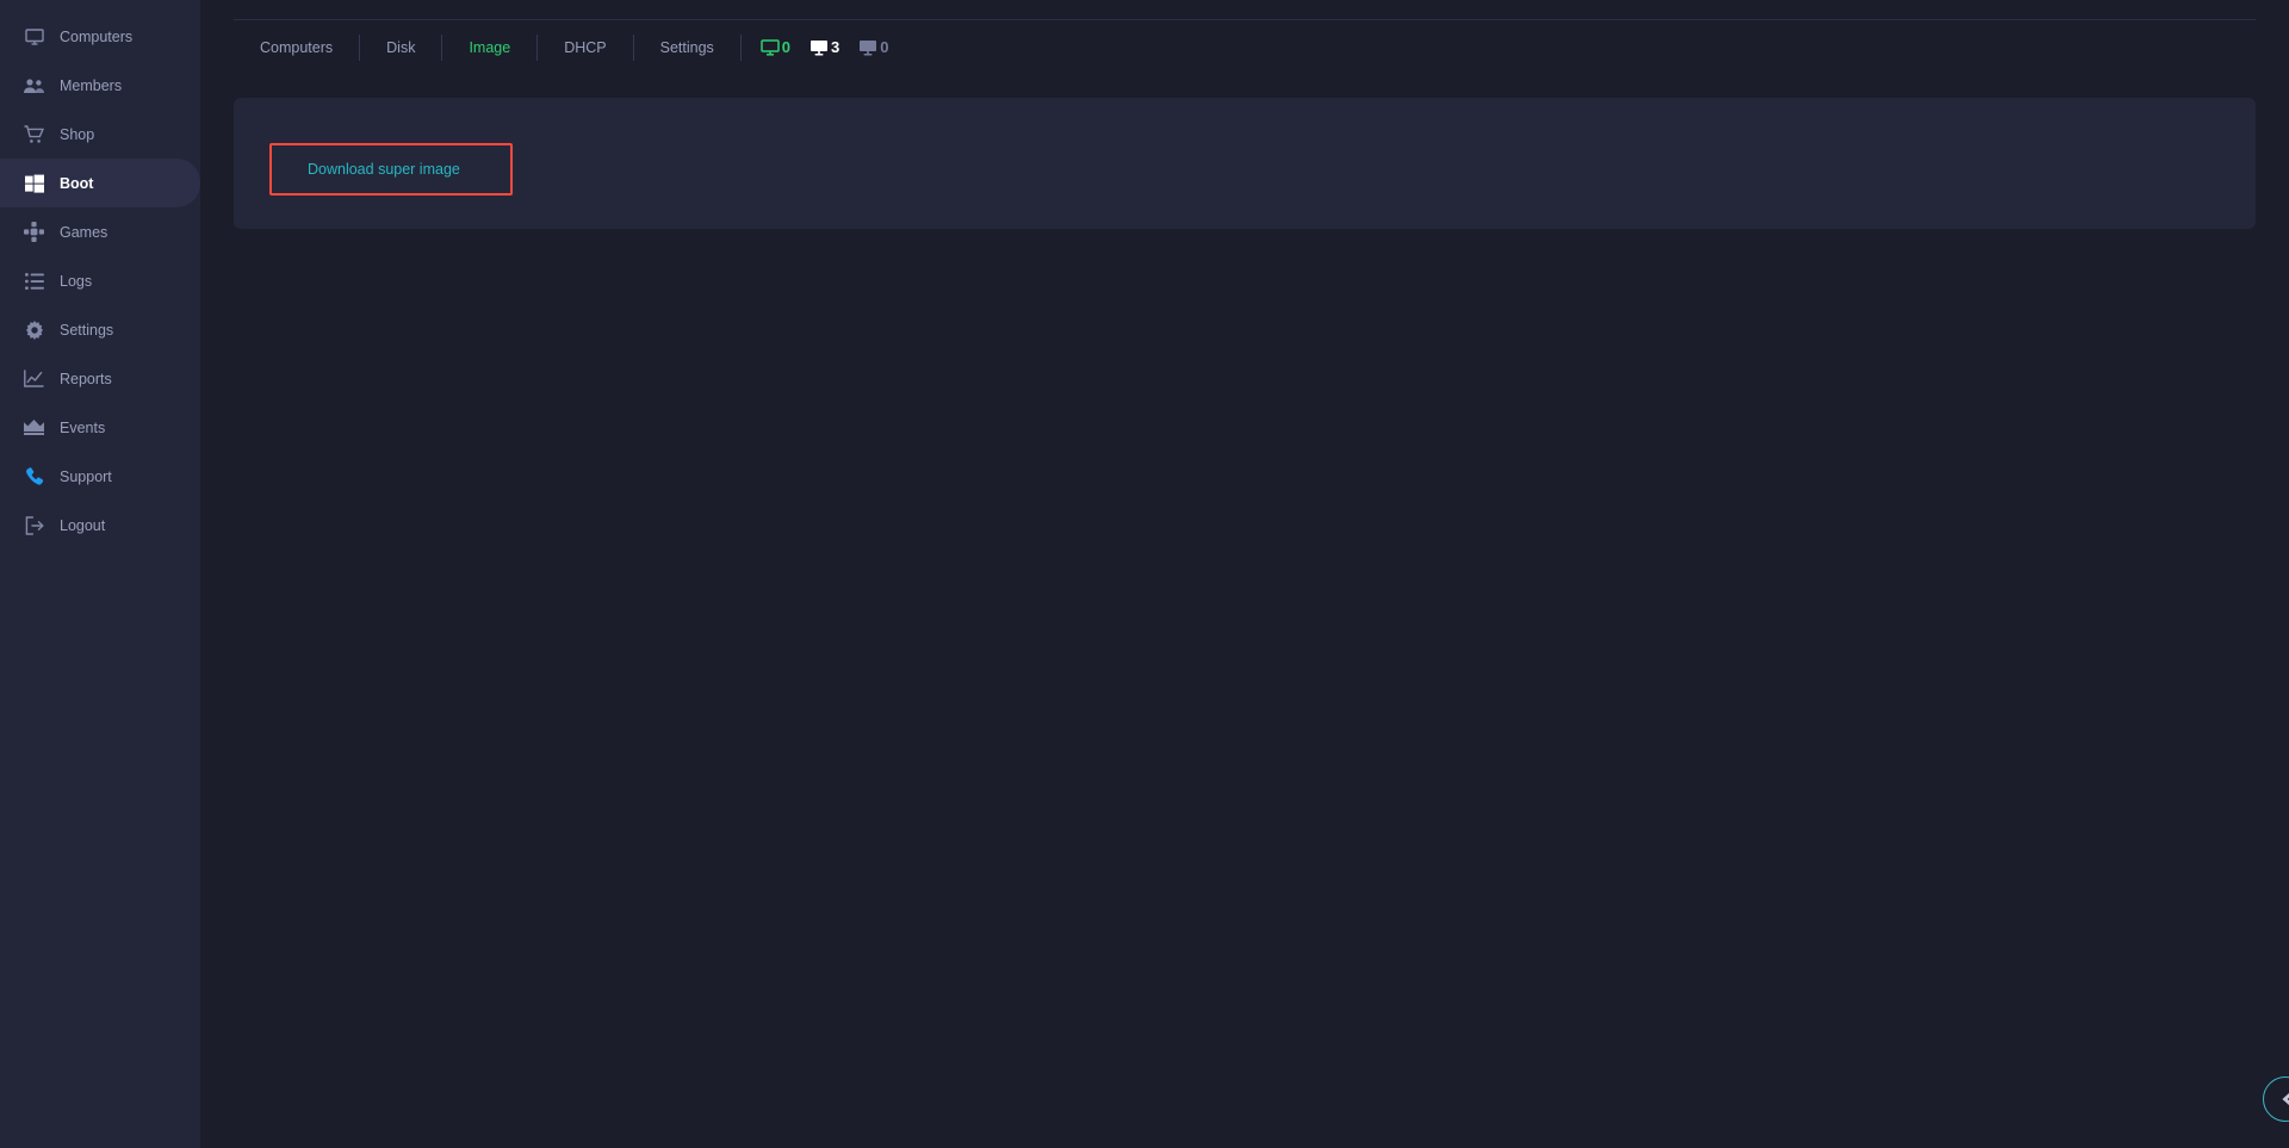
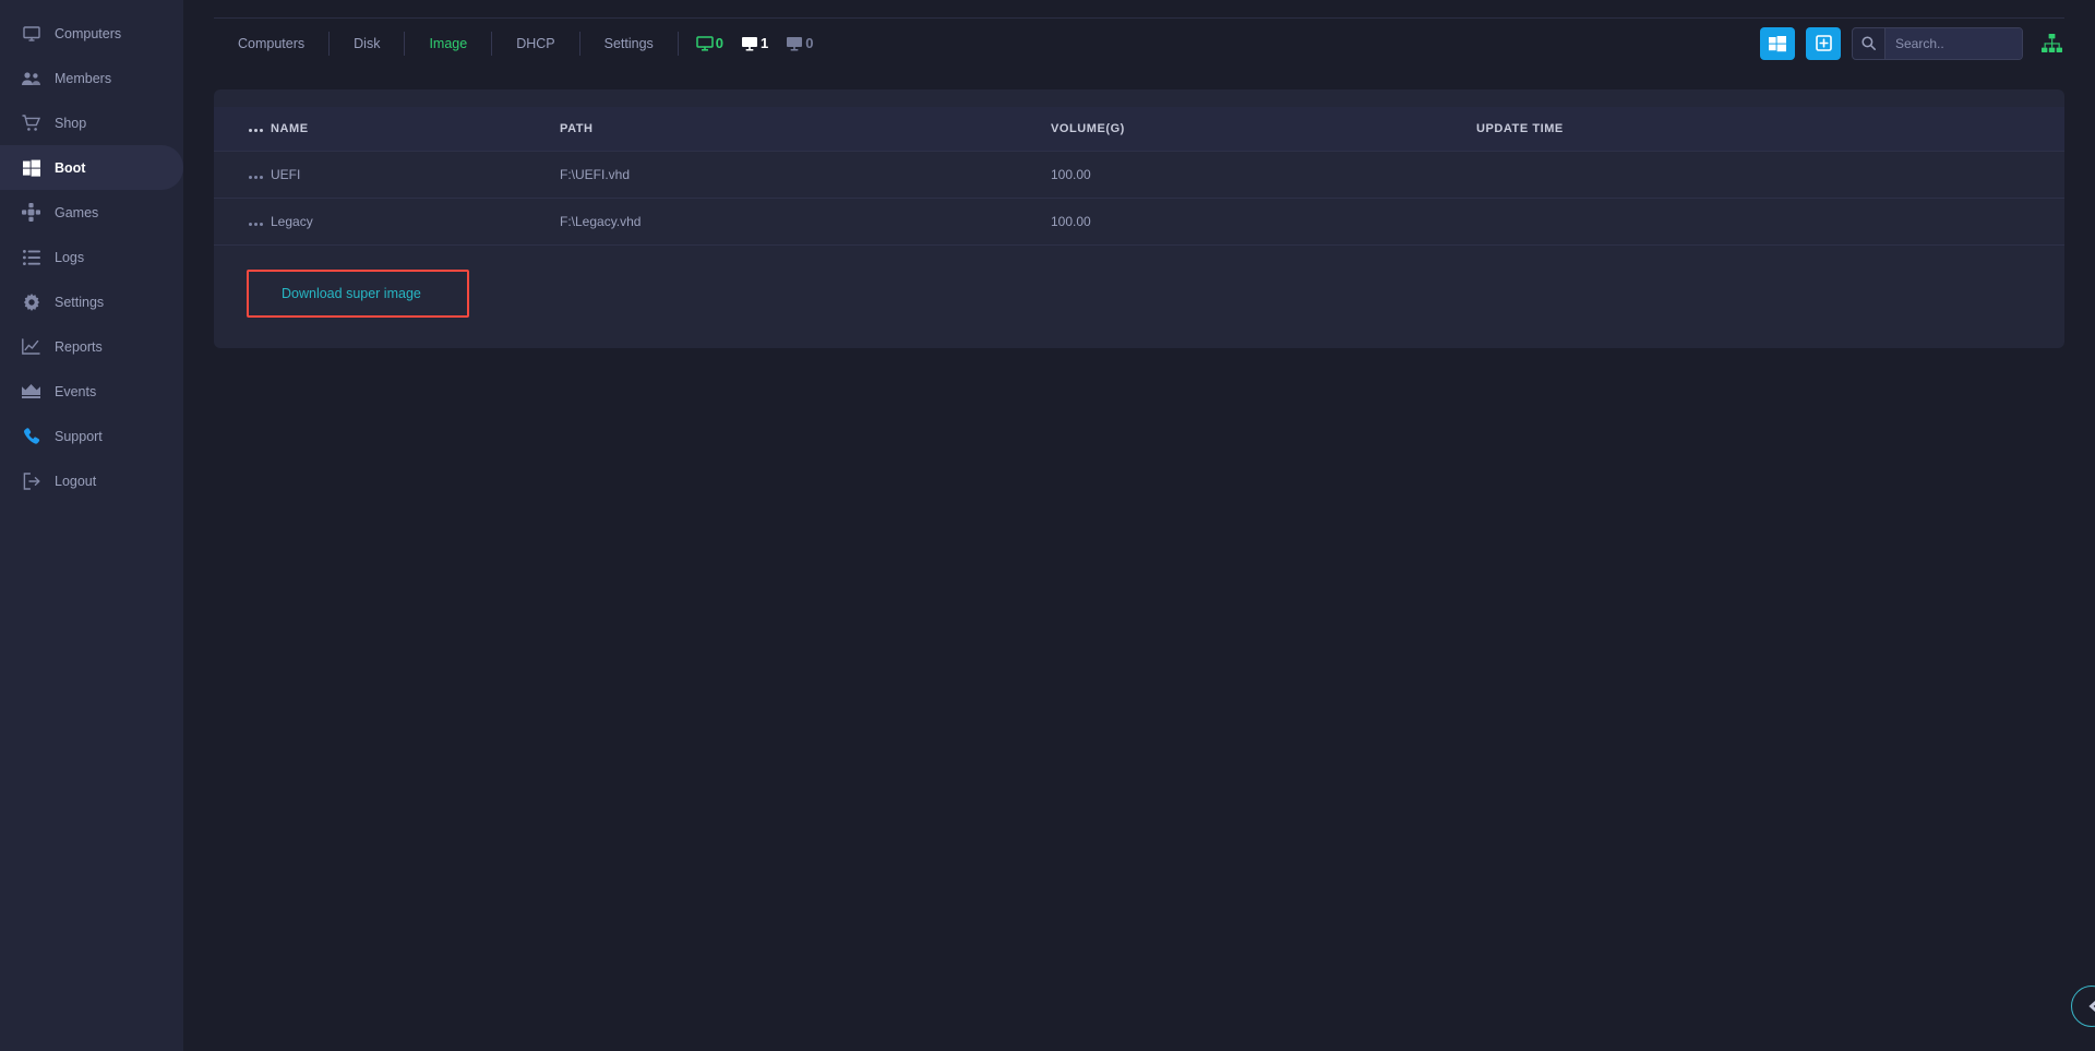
  Computers
  Members
  Shop
  Boot
  Games
  Logs
  Settings
  Reports
  Events
  Support
  Logout
  Computers
  Disk
  Image
  DHCP
  Settings
  0
- 3
+ 1
  0
+ Search..
+ 	NAME	PATH	VOLUME(G)	UPDATE TIME
+ 	UEFI	F:\UEFI.vhd	100.00
+ 	Legacy	F:\Legacy.vhd	100.00
  Download super image
